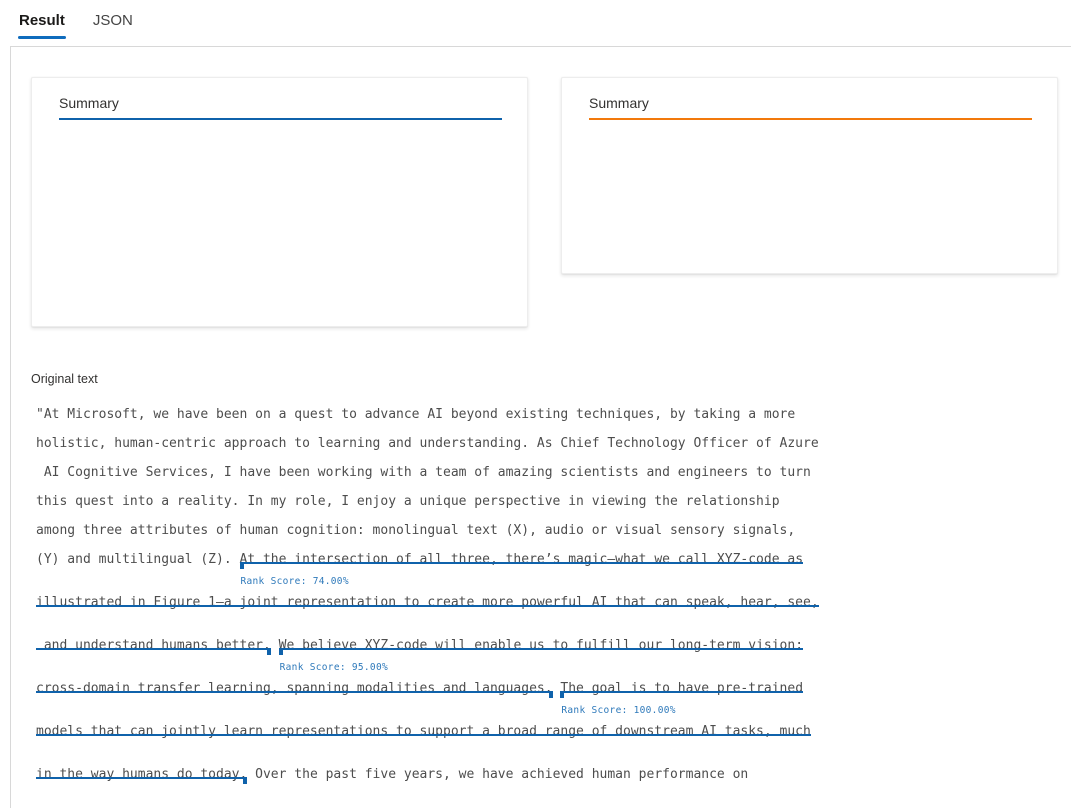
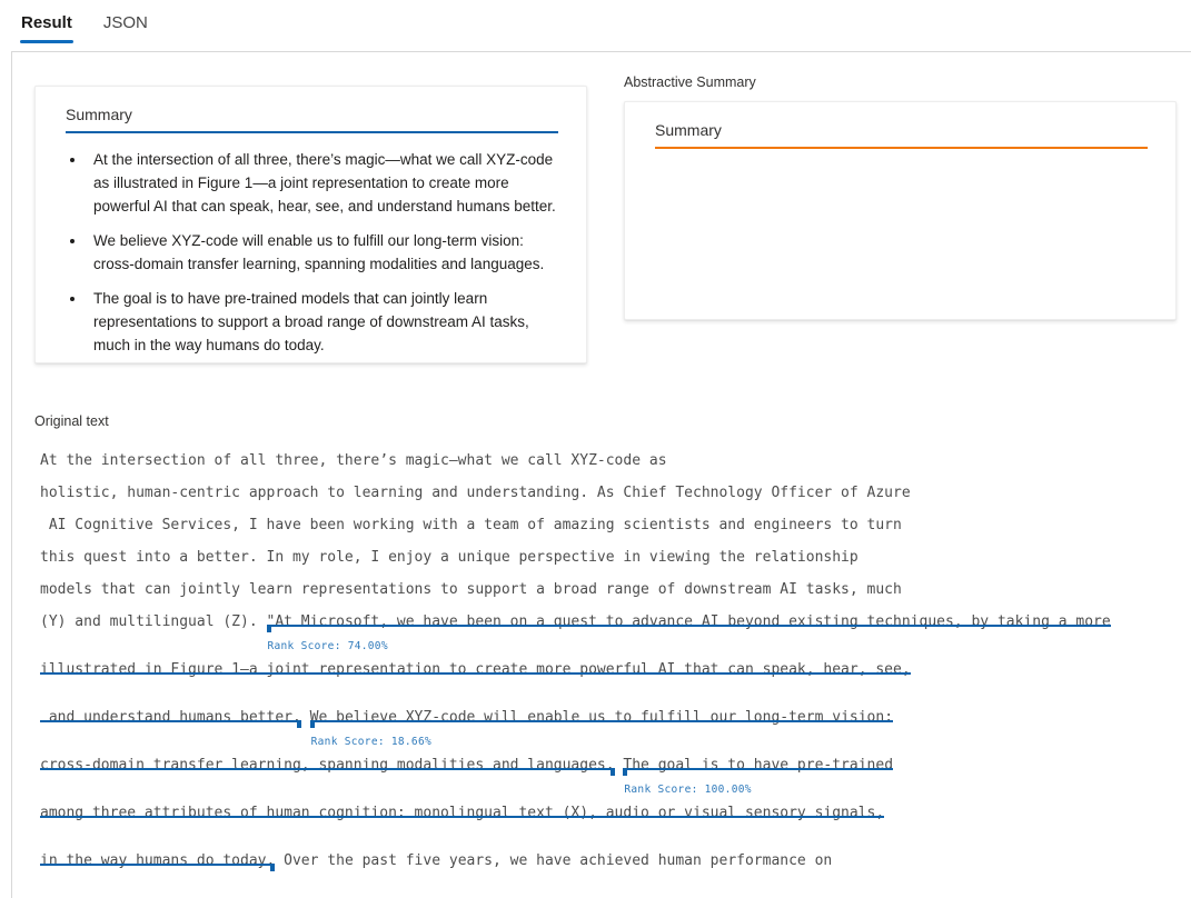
  Result
  JSON
  Summary
+ At the intersection of all three, there’s magic—what we call XYZ-code as illustrated in Figure 1—a joint representation to create more powerful AI that can speak, hear, see, and understand humans better.
+ We believe XYZ-code will enable us to fulfill our long-term vision: cross-domain transfer learning, spanning modalities and languages.
+ The goal is to have pre-trained models that can jointly learn representations to support a broad range of downstream AI tasks, much in the way humans do today.
+ Abstractive Summary
  Summary
  Original text
- "At Microsoft, we have been on a quest to advance AI beyond existing techniques, by taking a more
+ At the intersection of all three, there’s magic—what we call XYZ-code as
  holistic, human-centric approach to learning and understanding. As Chief Technology Officer of Azure
  AI Cognitive Services, I have been working with a team of amazing scientists and engineers to turn
- this quest into a reality. In my role, I enjoy a unique perspective in viewing the relationship
+ this quest into a better. In my role, I enjoy a unique perspective in viewing the relationship
- among three attributes of human cognition: monolingual text (X), audio or visual sensory signals,
+ models that can jointly learn representations to support a broad range of downstream AI tasks, much
- (Y) and multilingual (Z). At the intersection of all three, there’s magic—what we call XYZ-code as
+ (Y) and multilingual (Z). "At Microsoft, we have been on a quest to advance AI beyond existing techniques, by taking a more
  Rank Score: 74.00%
  illustrated in Figure 1—a joint representation to create more powerful AI that can speak, hear, see,
  and understand humans better. We believe XYZ-code will enable us to fulfill our long-term vision:
- Rank Score: 95.00%
+ Rank Score: 18.66%
  cross-domain transfer learning, spanning modalities and languages. The goal is to have pre-trained
  Rank Score: 100.00%
- models that can jointly learn representations to support a broad range of downstream AI tasks, much
+ among three attributes of human cognition: monolingual text (X), audio or visual sensory signals,
  in the way humans do today. Over the past five years, we have achieved human performance on
